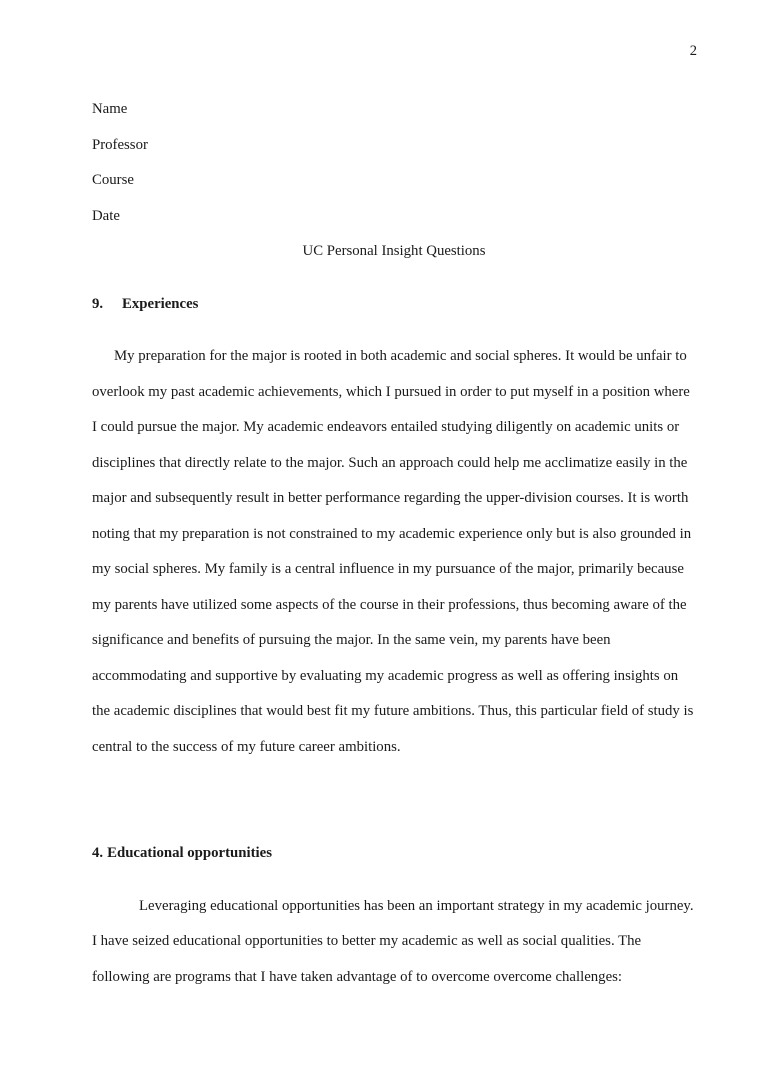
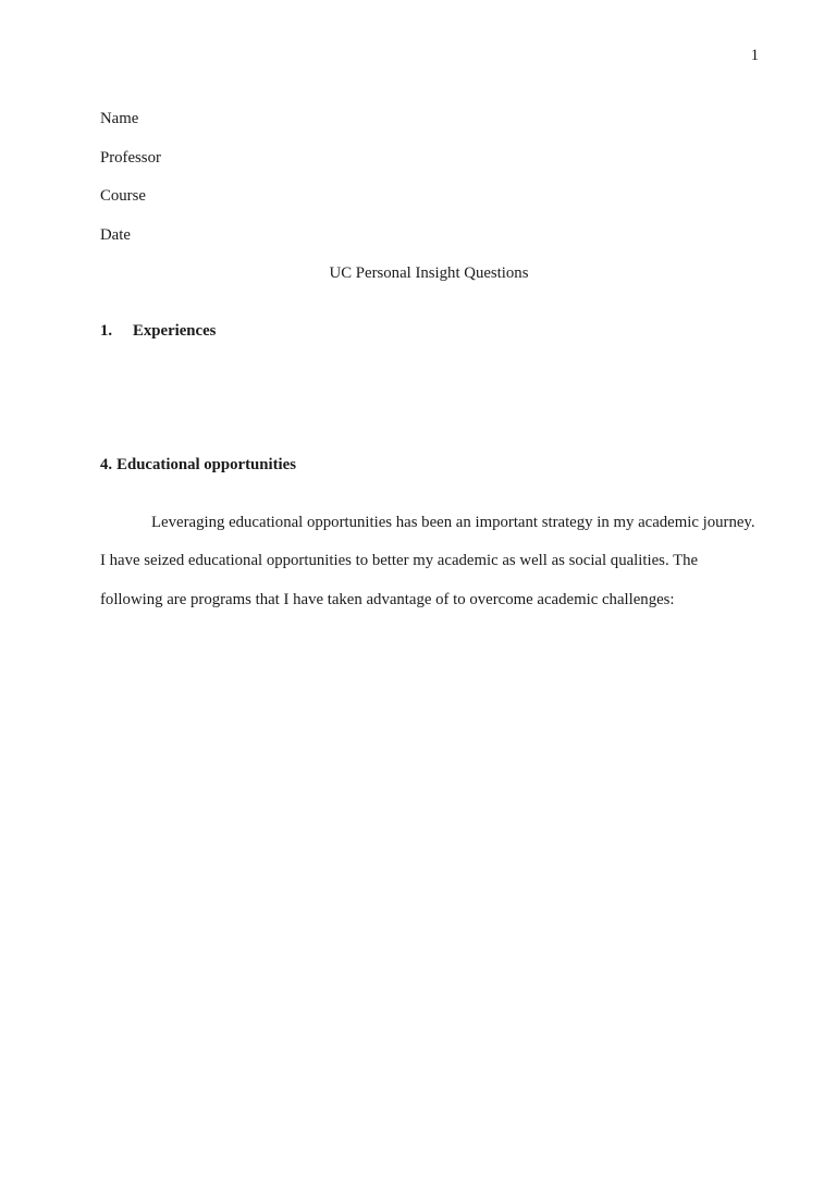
- 2
+ 1
  Name
  Professor
  Course
  Date
  UC Personal Insight Questions
- 9. Experiences
+ 1. Experiences
- My preparation for the major is rooted in both academic and social spheres. It would be unfair to overlook my past academic achievements, which I pursued in order to put myself in a position where I could pursue the major. My academic endeavors entailed studying diligently on academic units or disciplines that directly relate to the major. Such an approach could help me acclimatize easily in the major and subsequently result in better performance regarding the upper-division courses. It is worth noting that my preparation is not constrained to my academic experience only but is also grounded in my social spheres. My family is a central influence in my pursuance of the major, primarily because my parents have utilized some aspects of the course in their professions, thus becoming aware of the significance and benefits of pursuing the major. In the same vein, my parents have been accommodating and supportive by evaluating my academic progress as well as offering insights on the academic disciplines that would best fit my future ambitions. Thus, this particular field of study is central to the success of my future career ambitions.
  4. Educational opportunities
- Leveraging educational opportunities has been an important strategy in my academic journey. I have seized educational opportunities to better my academic as well as social qualities. The following are programs that I have taken advantage of to overcome overcome challenges:
+ Leveraging educational opportunities has been an important strategy in my academic journey. I have seized educational opportunities to better my academic as well as social qualities. The following are programs that I have taken advantage of to overcome academic challenges:
